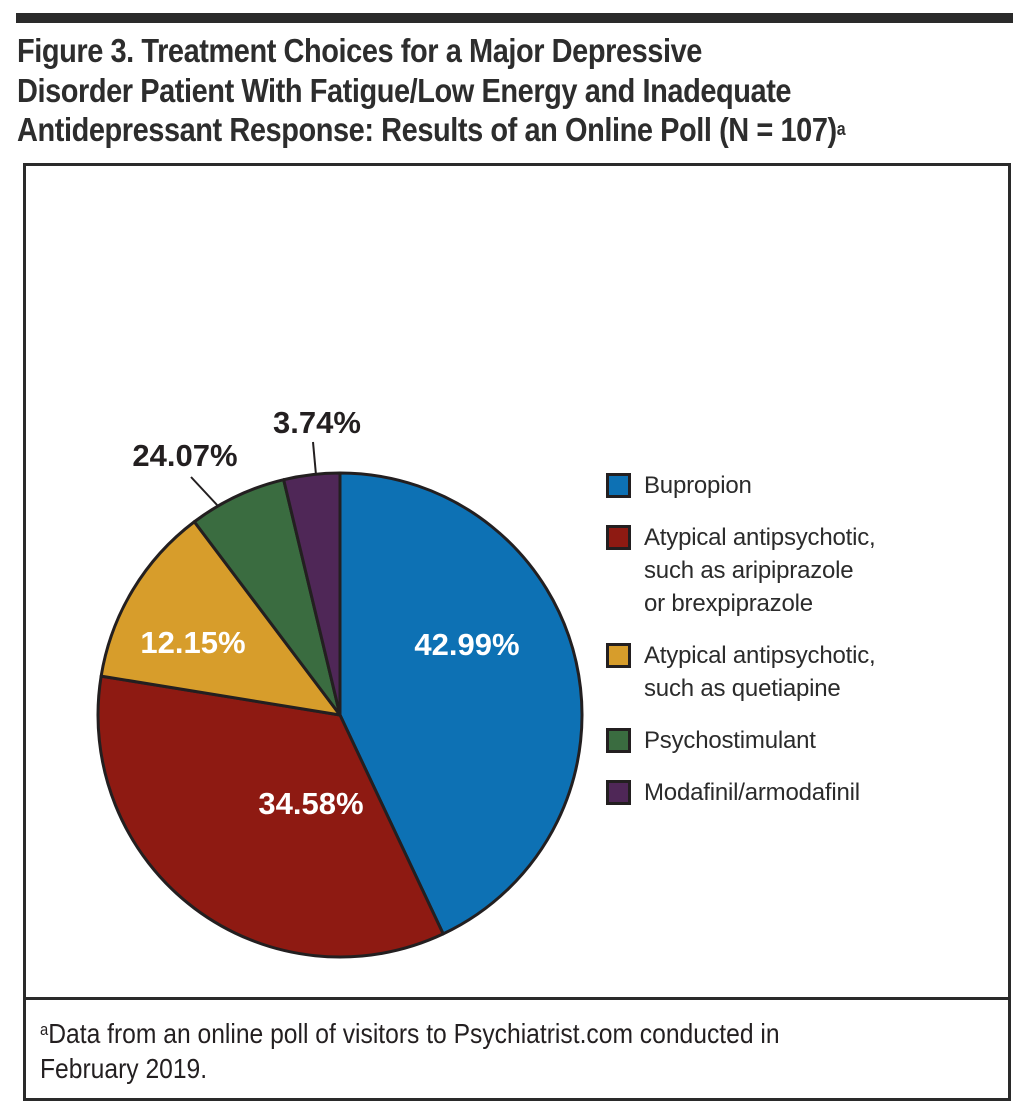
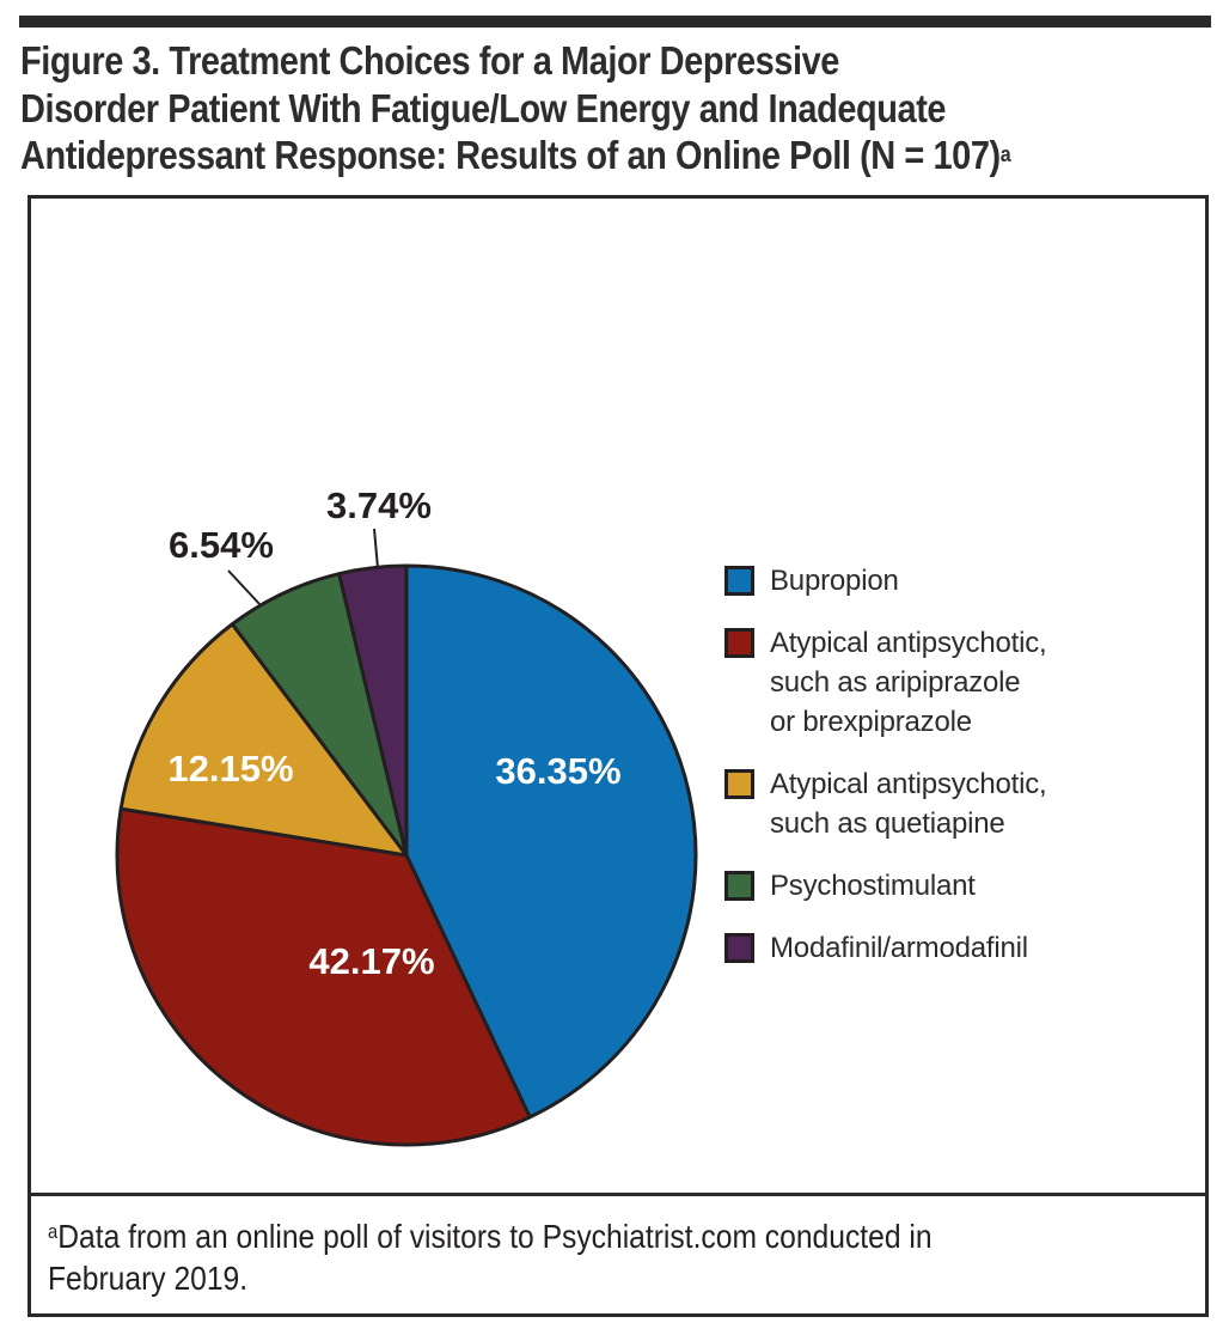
  Figure 3. Treatment Choices for a Major Depressive
  Disorder Patient With Fatigue/Low Energy and Inadequate
  Antidepressant Response: Results of an Online Poll (N = 107)a
- 42.99%
+ 36.35%
- 34.58%
+ 42.17%
  12.15%
- 24.07%
+ 6.54%
  3.74%
  Bupropion
  Atypical antipsychotic,
  such as aripiprazole
  or brexpiprazole
  Atypical antipsychotic,
  such as quetiapine
  Psychostimulant
  Modafinil/armodafinil
  aData from an online poll of visitors to Psychiatrist.com conducted in
  February 2019.
